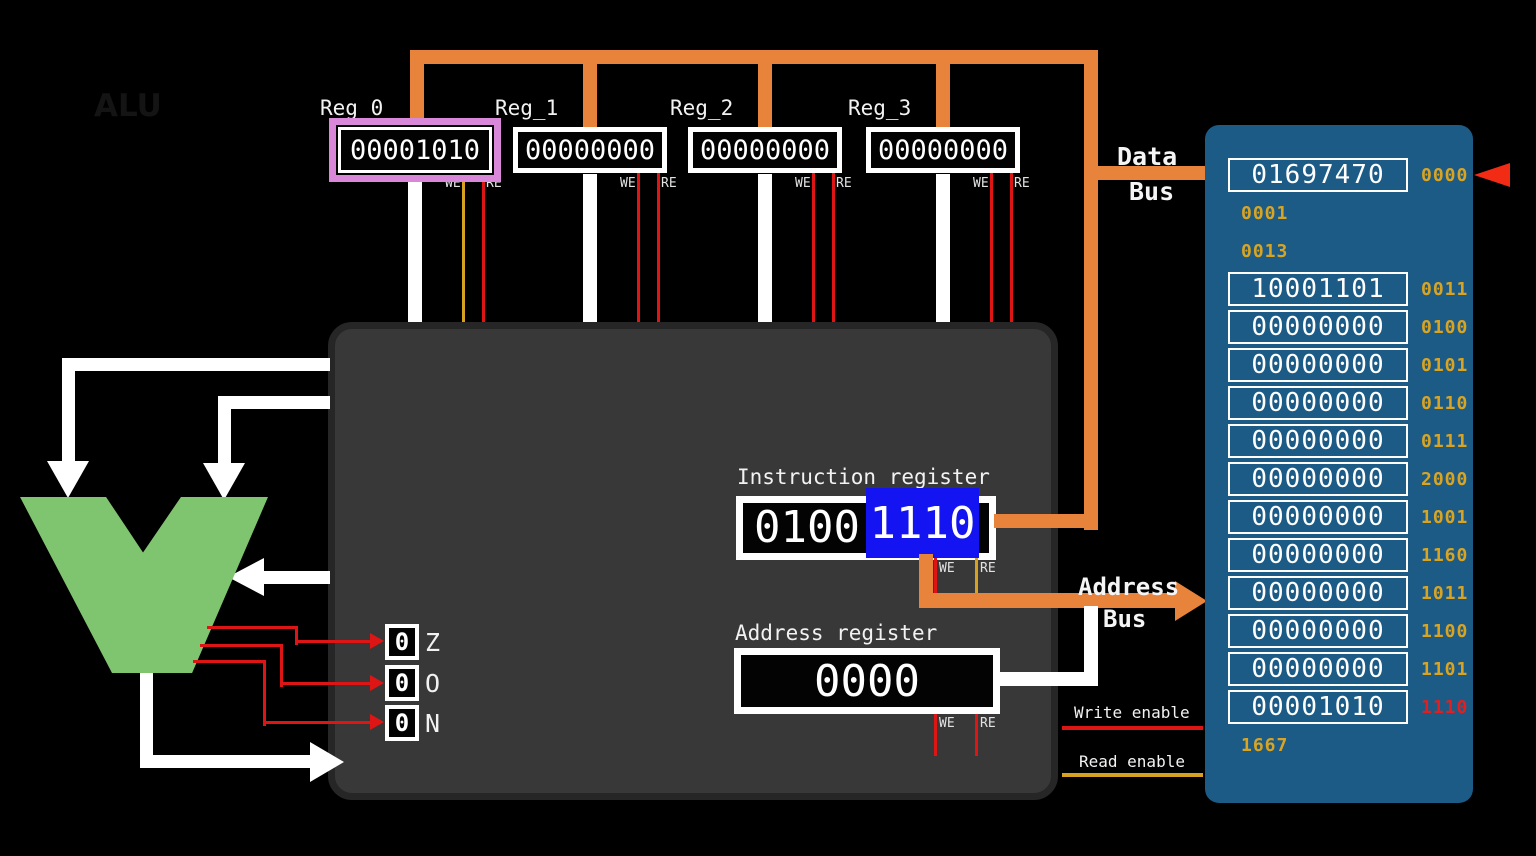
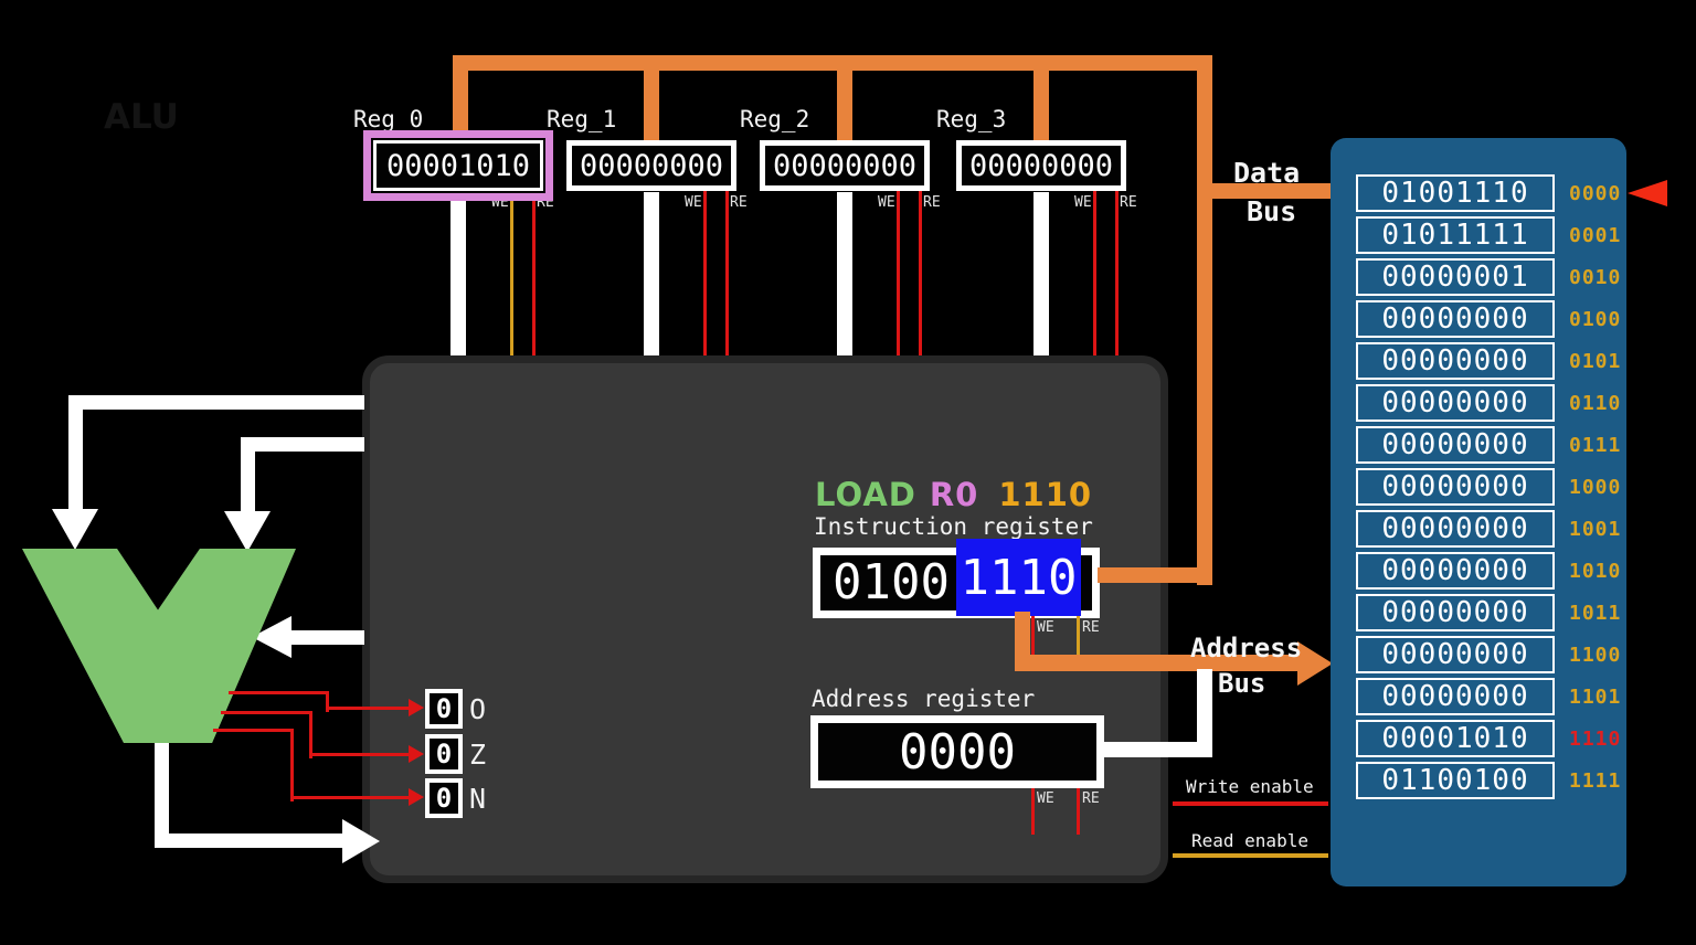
  0
- Z
+ O
  0
- O
+ Z
  0
  N
+ LOAD R0 1110
  Instruction register
  1110
  0100
  WE
  RE
  Address register
  0000
  WE
  RE
  WE
  RE
  Reg_0
  00001010
  WE
  RE
  Reg_1
  00000000
  WE
  RE
  Reg_2
  00000000
  WE
  RE
  Reg_3
  00000000
  Data
  Bus
  Address
  Bus
  Write enable
  Read enable
- 01697470
+ 01001110
  0000
+ 01011111
  0001
+ 00000001
- 0013
+ 0010
- 10001101
- 0011
  00000000
  0100
  00000000
  0101
  00000000
  0110
  00000000
  0111
  00000000
- 2000
+ 1000
  00000000
  1001
  00000000
- 1160
+ 1010
  00000000
  1011
  00000000
  1100
  00000000
  1101
  00001010
  1110
+ 01100100
- 1667
+ 1111
